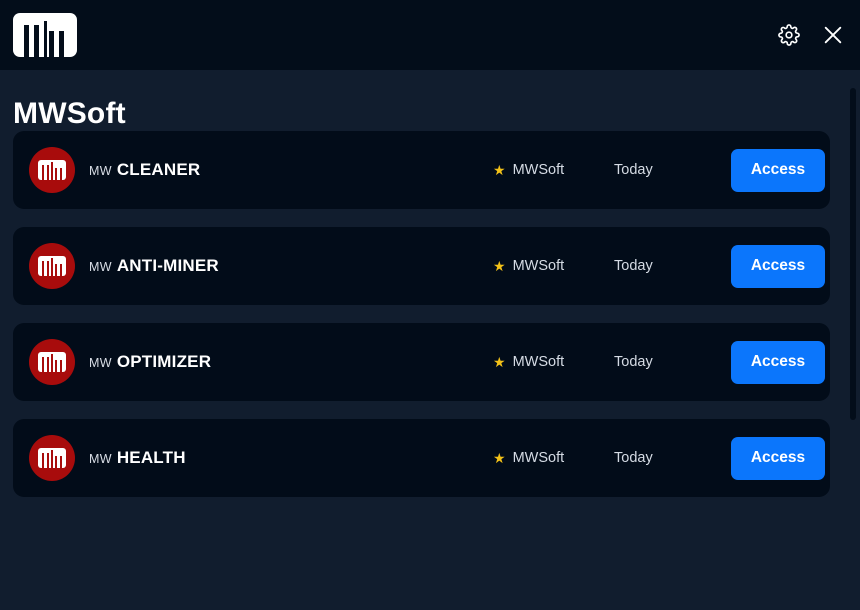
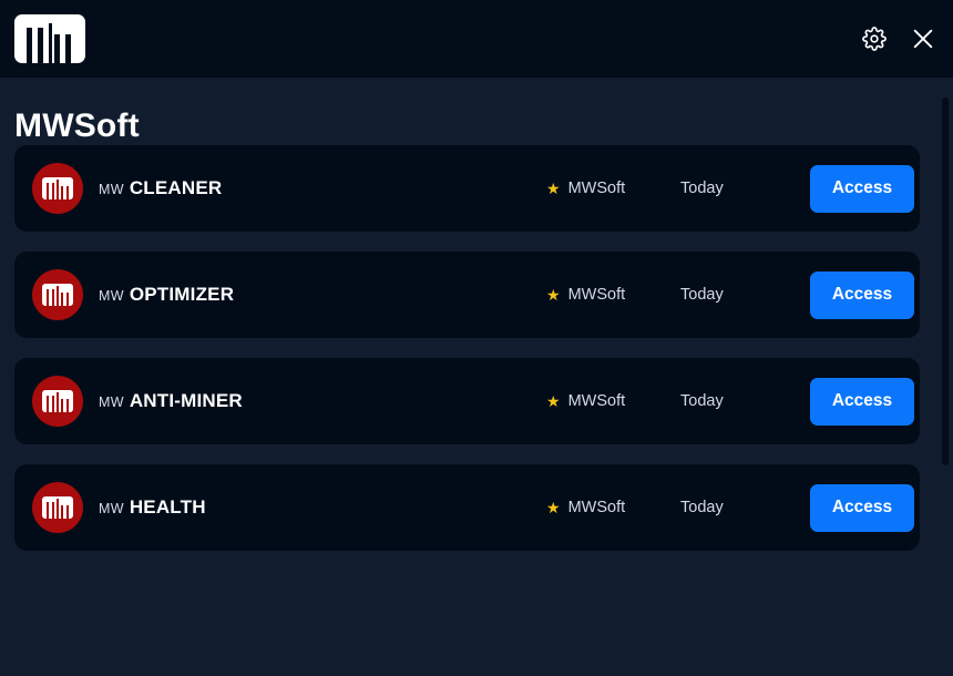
  MWSoft
  MW
  CLEANER
  ★
  MWSoft
  Today
  Access
  MW
- ANTI-MINER
+ OPTIMIZER
  ★
  MWSoft
  Today
  Access
  MW
- OPTIMIZER
+ ANTI-MINER
  ★
  MWSoft
  Today
  Access
  MW
  HEALTH
  ★
  MWSoft
  Today
  Access
